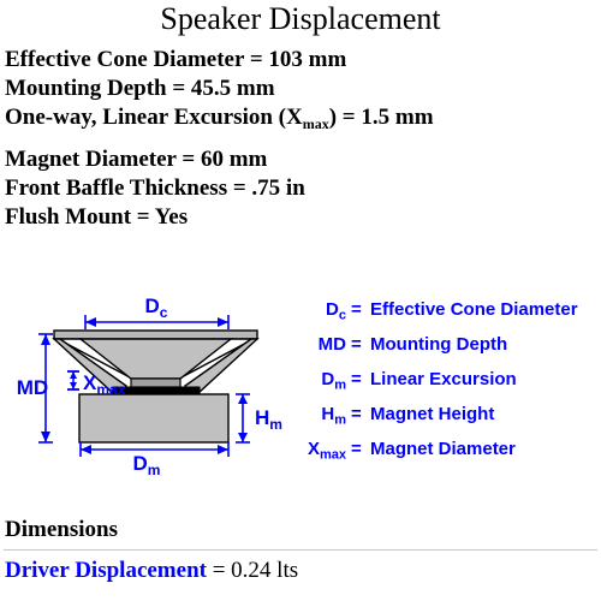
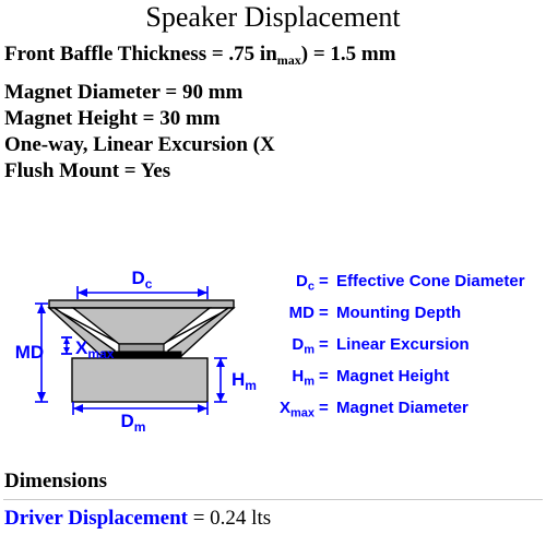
  Speaker Displacement
- Effective Cone Diameter = 103 mm
- Mounting Depth = 45.5 mm
- One-way, Linear Excursion (Xmax) = 1.5 mm
+ Front Baffle Thickness = .75 inmax) = 1.5 mm
- Magnet Diameter = 60 mm
+ Magnet Diameter = 90 mm
+ Magnet Height = 30 mm
- Front Baffle Thickness = .75 in
+ One-way, Linear Excursion (X
  Flush Mount = Yes
  Dc
  MD
  Xmax
  Hm
  Dm
  Dc
  =
  Effective Cone Diameter
  MD
  =
  Mounting Depth
  Dm
  =
  Linear Excursion
  Hm
  =
  Magnet Height
  Xmax
  =
  Magnet Diameter
  Dimensions
  Driver Displacement = 0.24 lts
